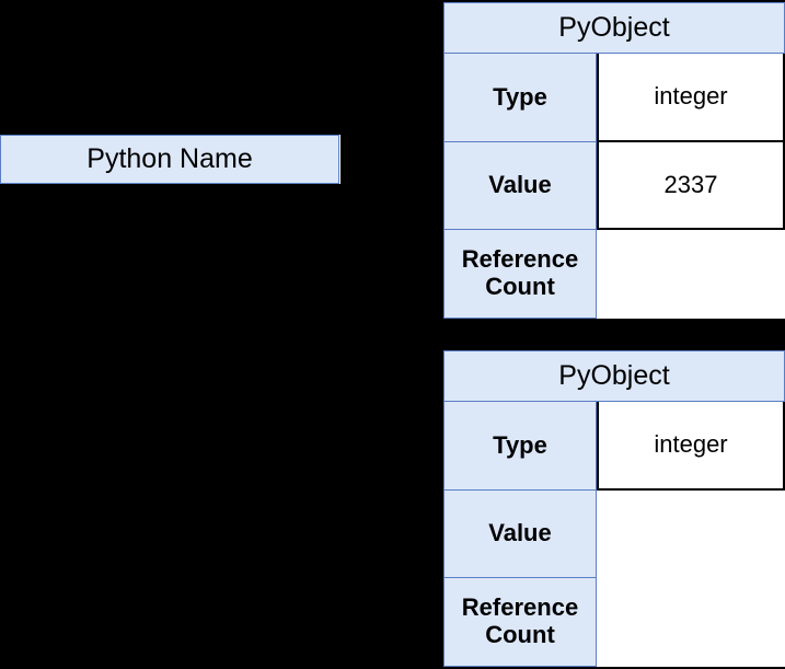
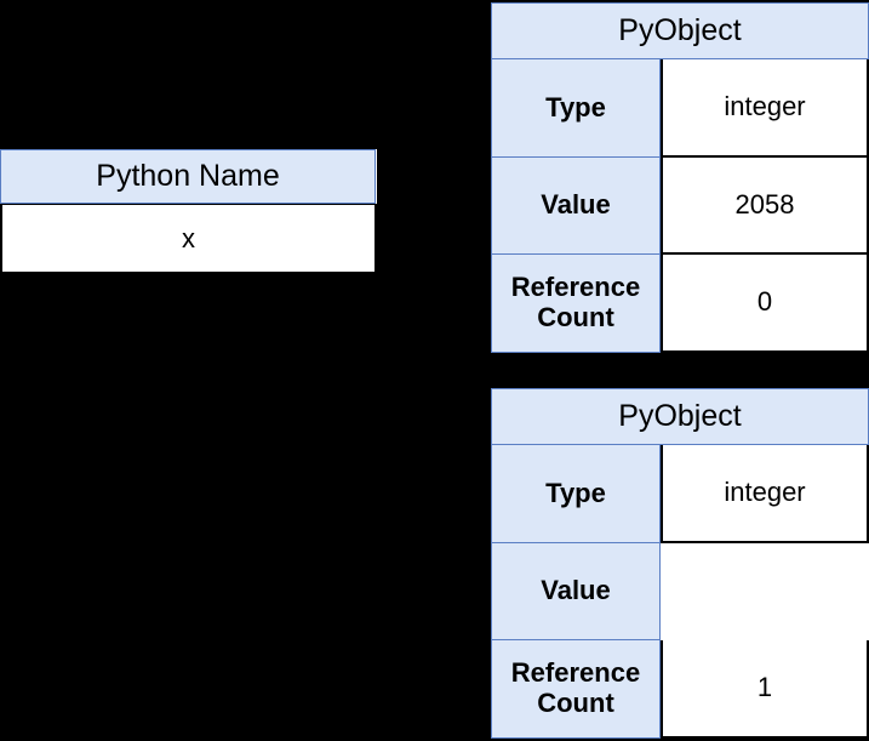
  Python Name
+ x
  PyObject
  Type
  integer
  Value
- 2337
+ 2058
  Reference Count
+ 0
  PyObject
  Type
  integer
  Value
  Reference Count
+ 1
